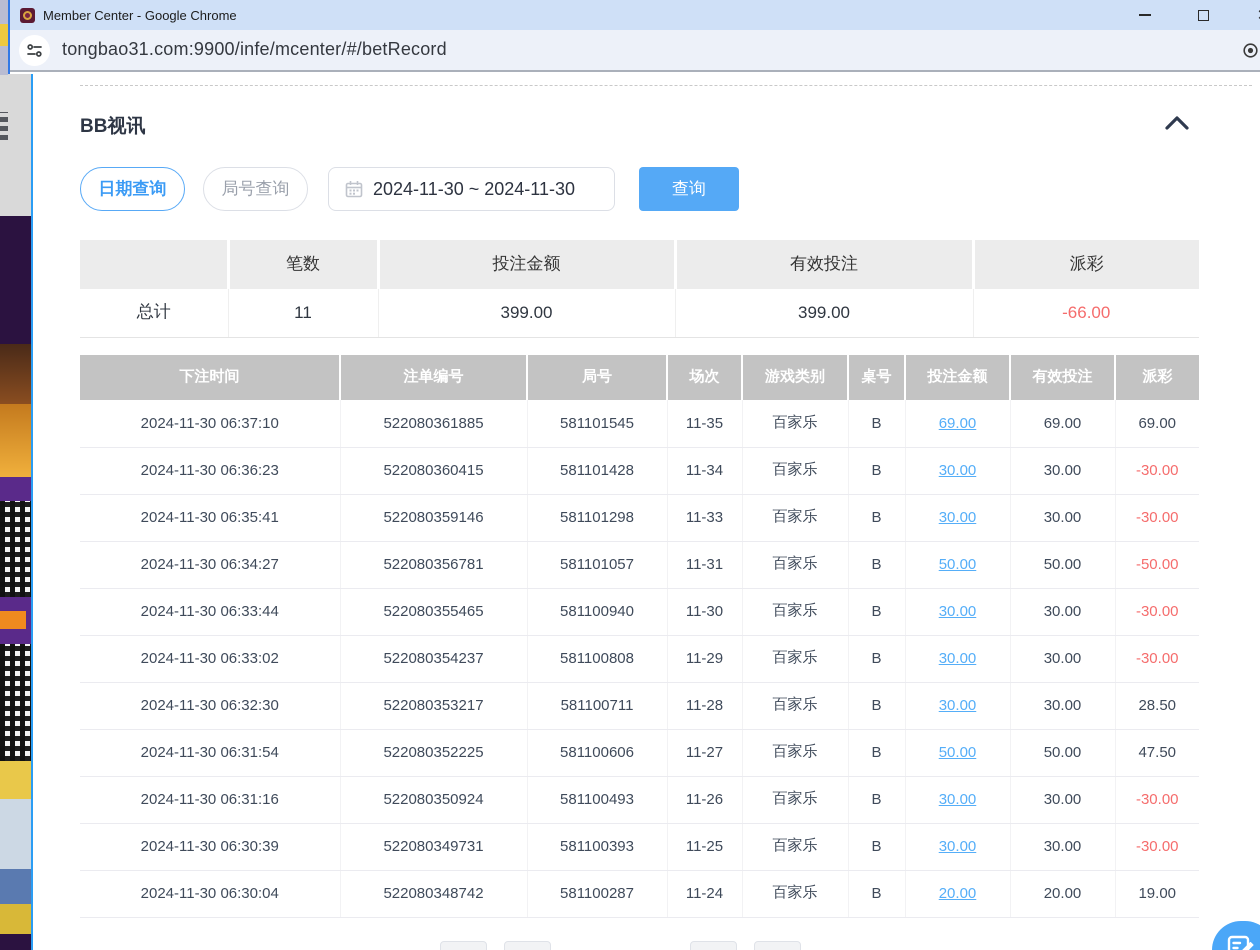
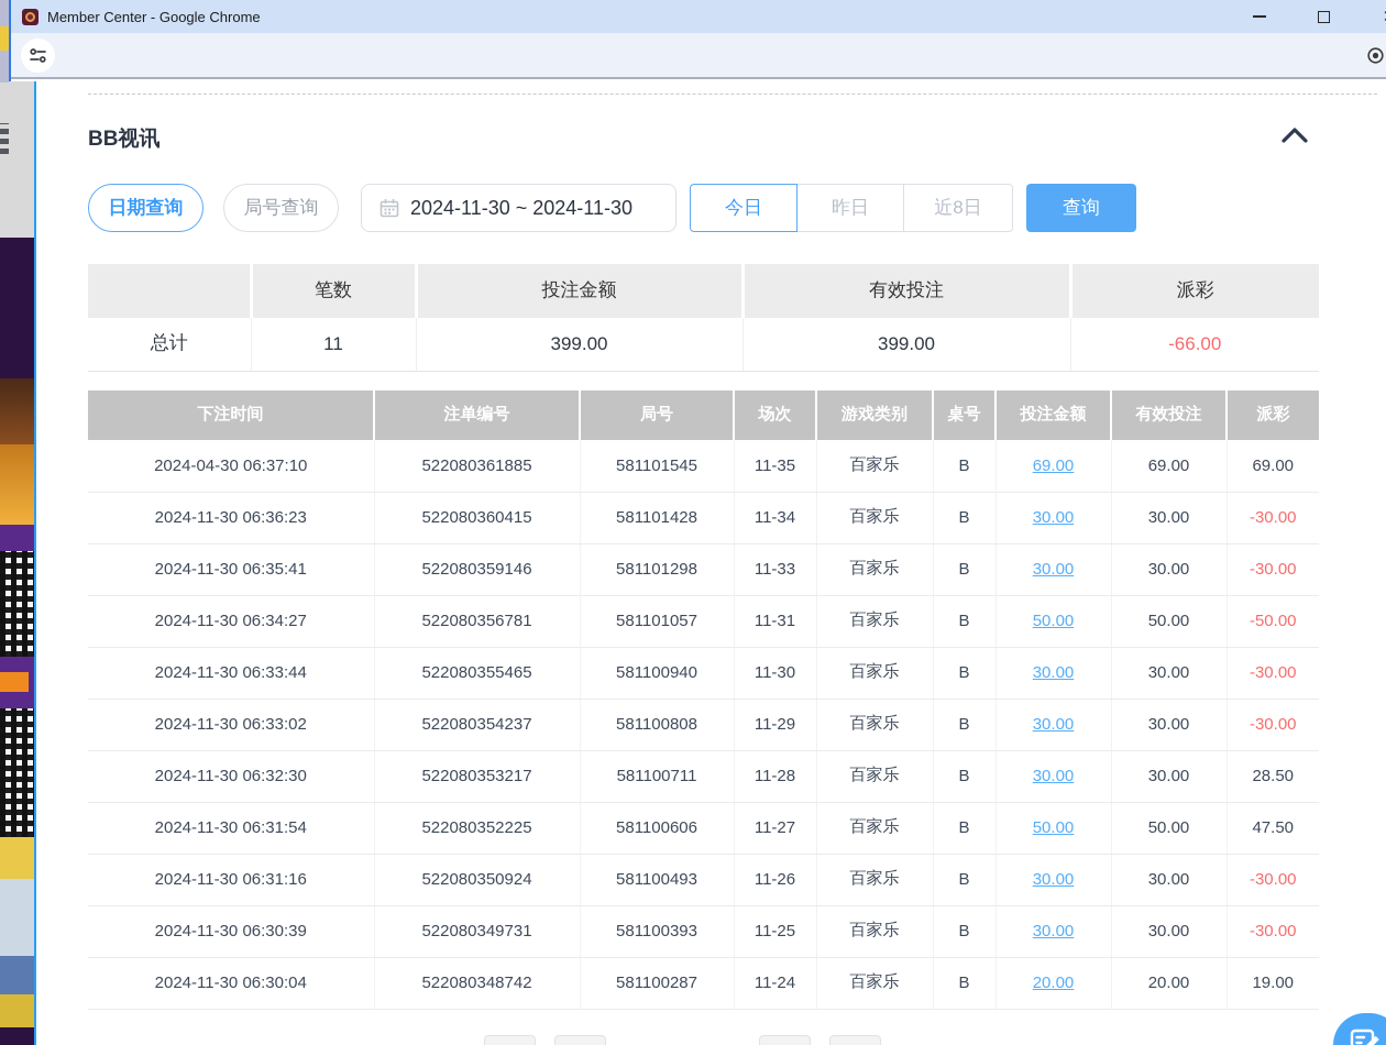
  Member Center - Google Chrome
- tongbao31.com:9900/infe/mcenter/#/betRecord
  BB视讯
  日期查询
  局号查询
  2024-11-30 ~ 2024-11-30
+ 今日
+ 昨日
+ 近8日
  查询
  	笔数	投注金额	有效投注	派彩
  总计	11	399.00	399.00	-66.00
  下注时间	注单编号	局号	场次	游戏类别	桌号	投注金额	有效投注	派彩
- 2024-11-30 06:37:10	522080361885	581101545	11-35	百家乐	B	69.00	69.00	69.00
+ 2024-04-30 06:37:10	522080361885	581101545	11-35	百家乐	B	69.00	69.00	69.00
  2024-11-30 06:36:23	522080360415	581101428	11-34	百家乐	B	30.00	30.00	-30.00
  2024-11-30 06:35:41	522080359146	581101298	11-33	百家乐	B	30.00	30.00	-30.00
  2024-11-30 06:34:27	522080356781	581101057	11-31	百家乐	B	50.00	50.00	-50.00
  2024-11-30 06:33:44	522080355465	581100940	11-30	百家乐	B	30.00	30.00	-30.00
  2024-11-30 06:33:02	522080354237	581100808	11-29	百家乐	B	30.00	30.00	-30.00
  2024-11-30 06:32:30	522080353217	581100711	11-28	百家乐	B	30.00	30.00	28.50
  2024-11-30 06:31:54	522080352225	581100606	11-27	百家乐	B	50.00	50.00	47.50
  2024-11-30 06:31:16	522080350924	581100493	11-26	百家乐	B	30.00	30.00	-30.00
  2024-11-30 06:30:39	522080349731	581100393	11-25	百家乐	B	30.00	30.00	-30.00
  2024-11-30 06:30:04	522080348742	581100287	11-24	百家乐	B	20.00	20.00	19.00
